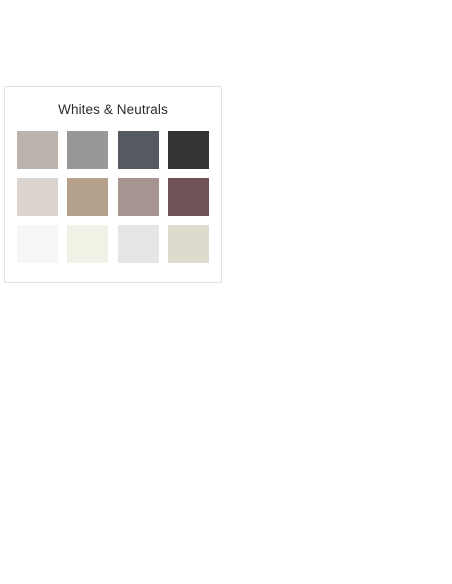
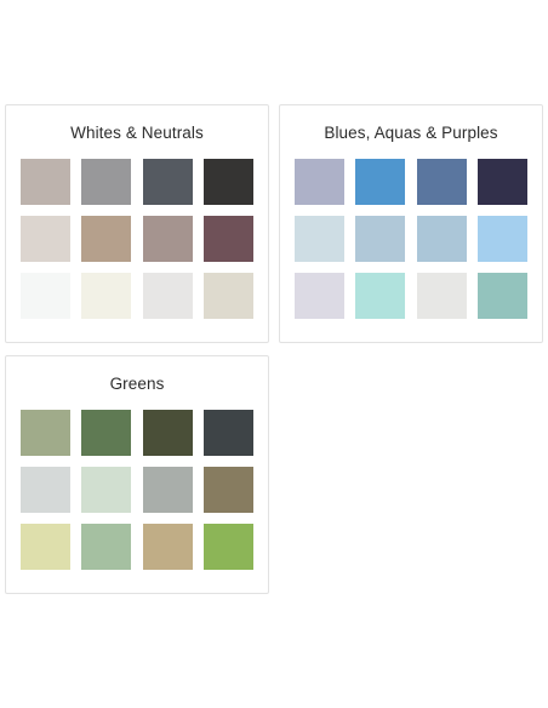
  Whites & Neutrals
+ Blues, Aquas & Purples
+ Greens
